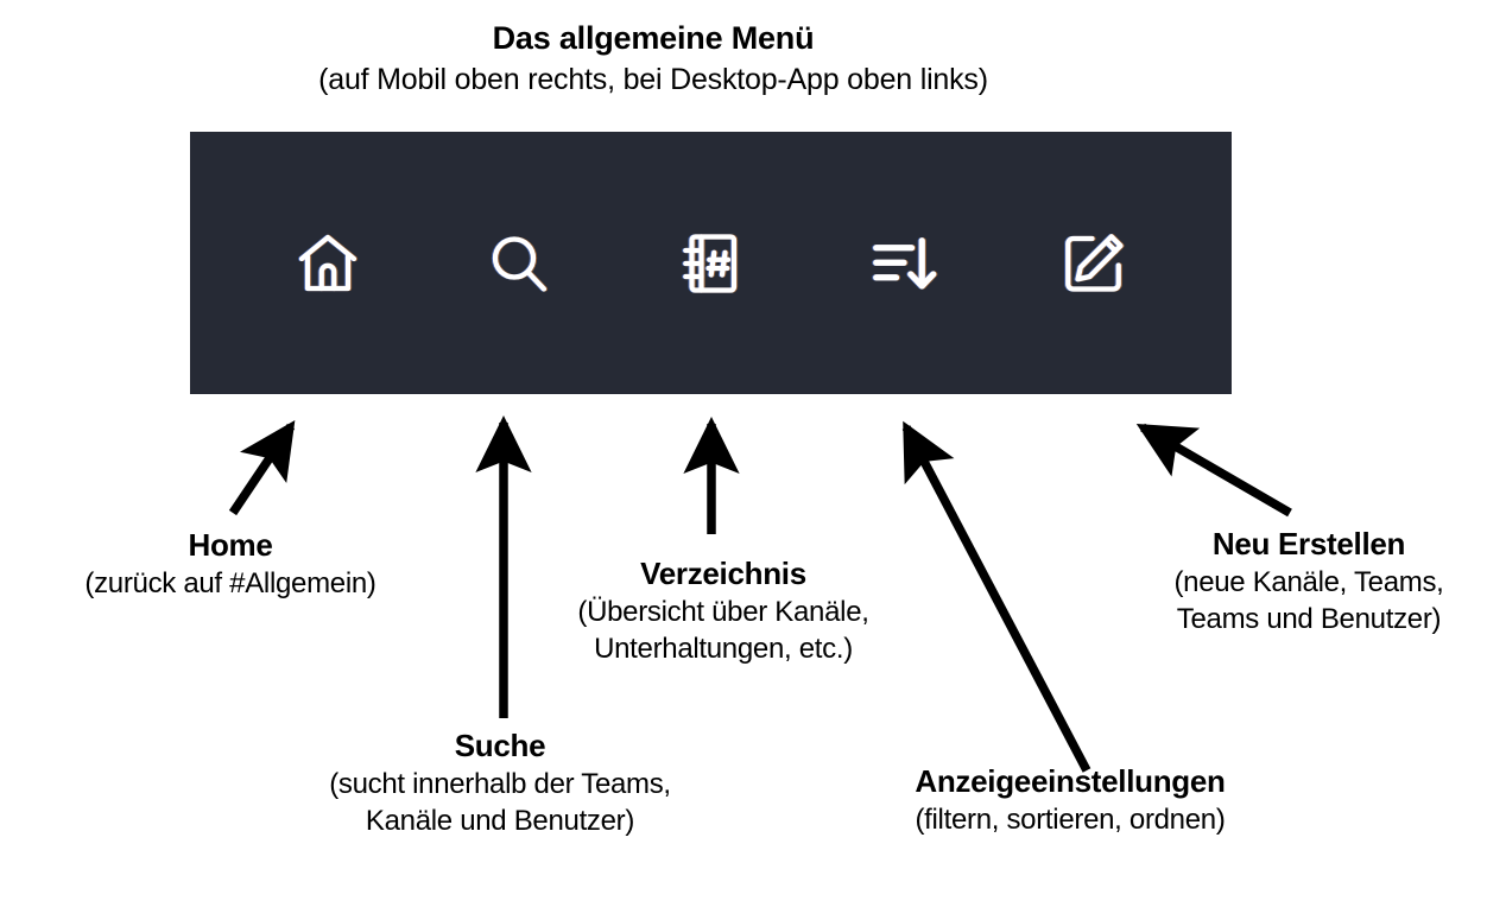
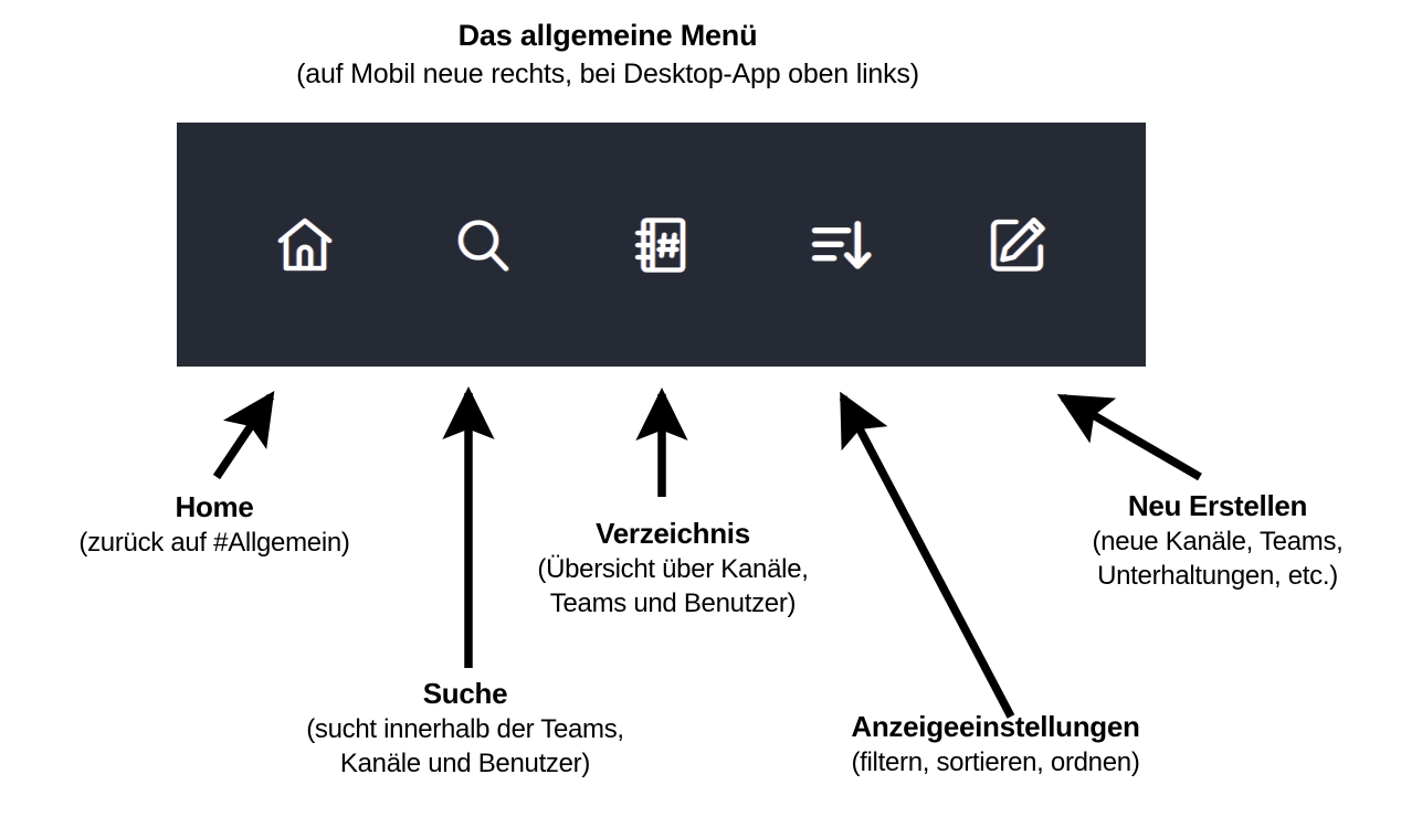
  Das allgemeine Menü
- (auf Mobil oben rechts, bei Desktop-App oben links)
+ (auf Mobil neue rechts, bei Desktop-App oben links)
  Home
  (zurück auf #Allgemein)
  Verzeichnis
  (Übersicht über Kanäle,
- Unterhaltungen, etc.)
+ Teams und Benutzer)
  Neu Erstellen
  (neue Kanäle, Teams,
- Teams und Benutzer)
+ Unterhaltungen, etc.)
  Suche
  (sucht innerhalb der Teams,
  Kanäle und Benutzer)
  Anzeigeeinstellungen
  (filtern, sortieren, ordnen)
